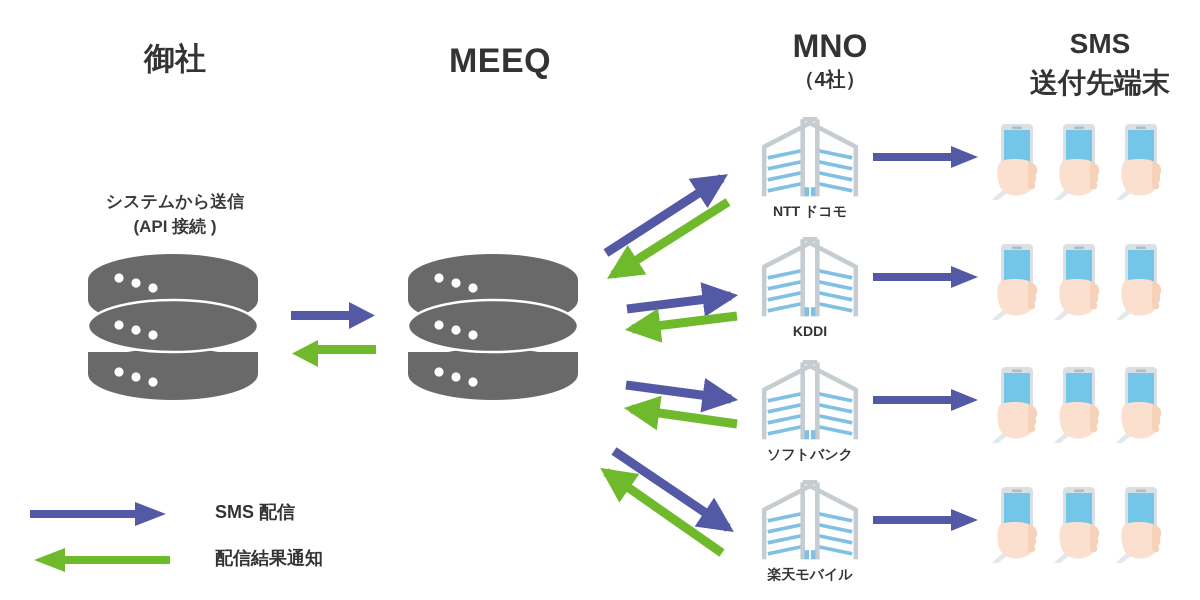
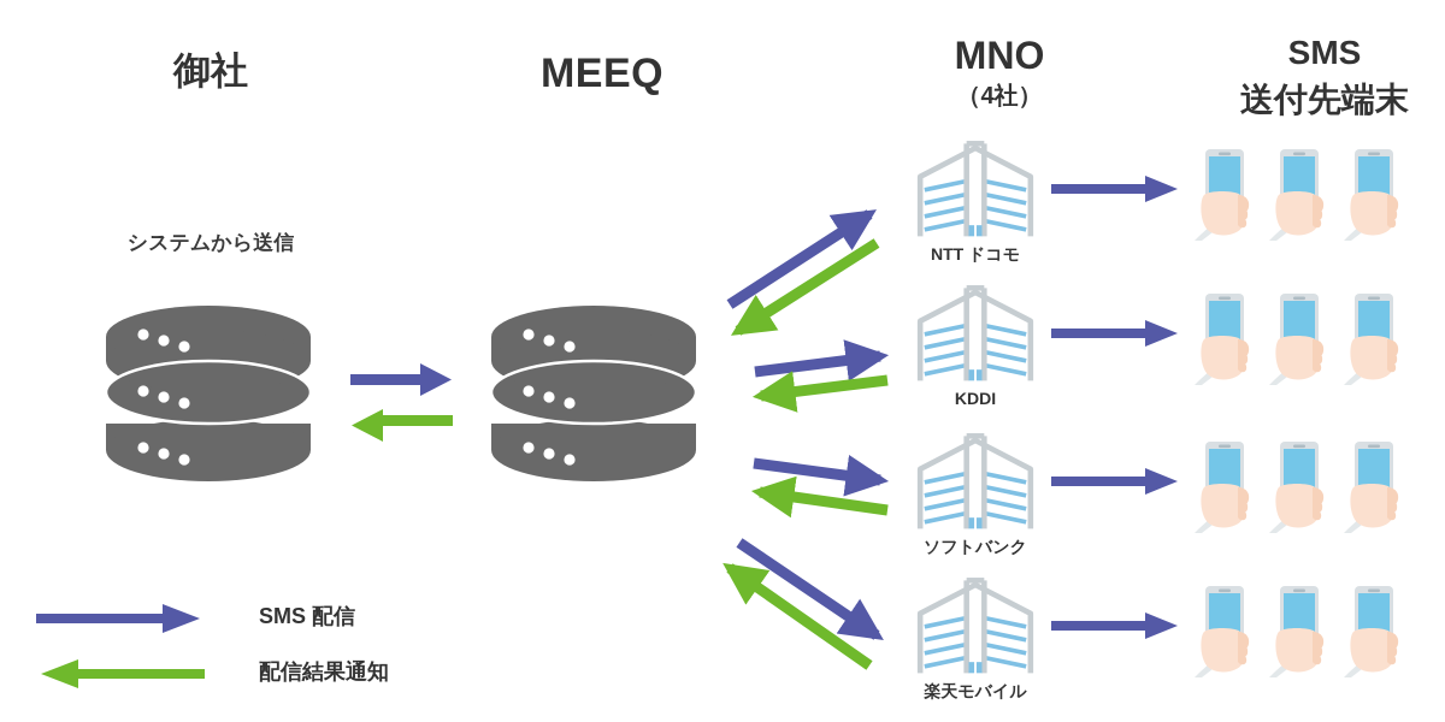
  御社
  MEEQ
  MNO
  （4社）
  SMS
  送付先端末
  システムから送信
- (API 接続 )
  NTT ドコモ
  KDDI
  ソフトバンク
  楽天モバイル
  SMS 配信
  配信結果通知
